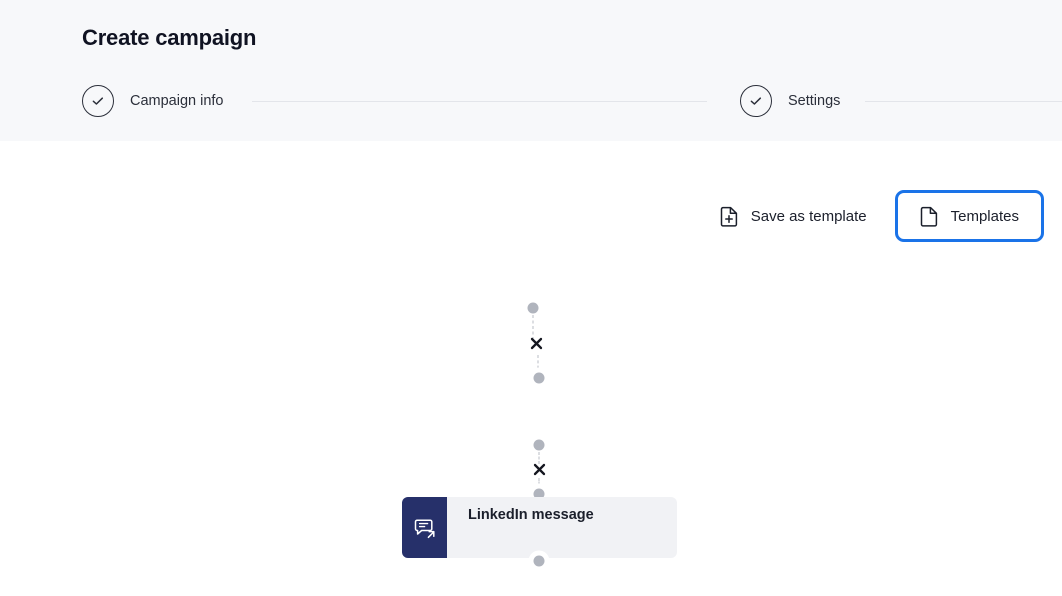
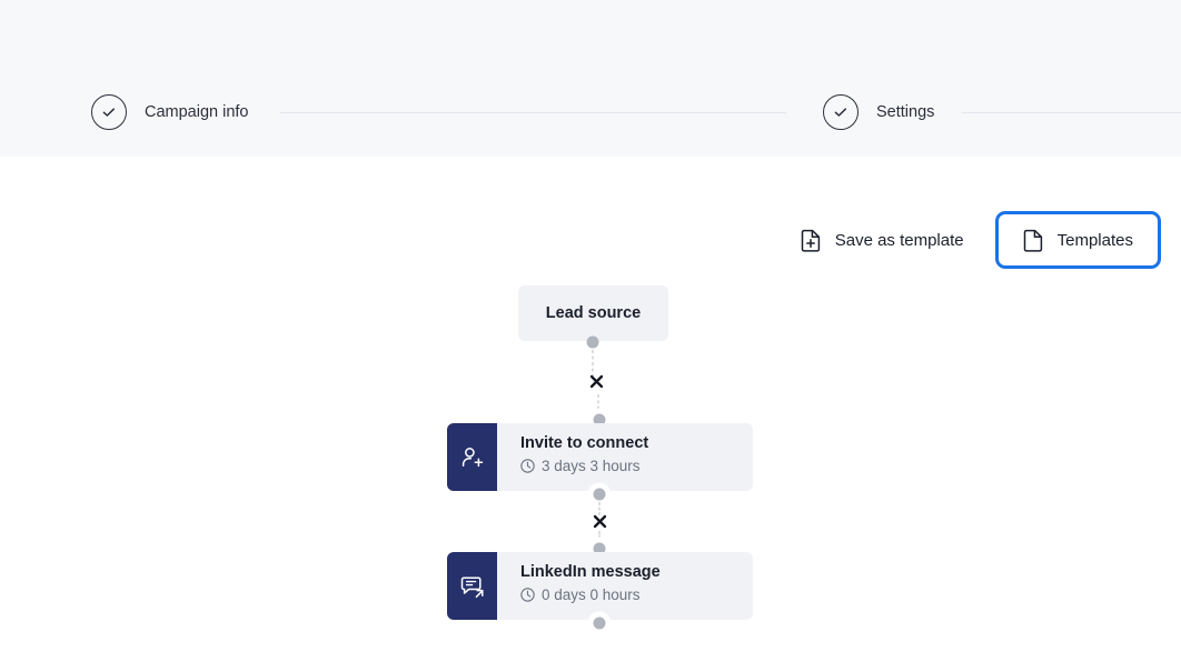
- Create campaign
  Campaign info
  Settings
  Save as template
  Templates
+ Lead source
+ Invite to connect
+ 3 days 3 hours
  LinkedIn message
+ 0 days 0 hours
